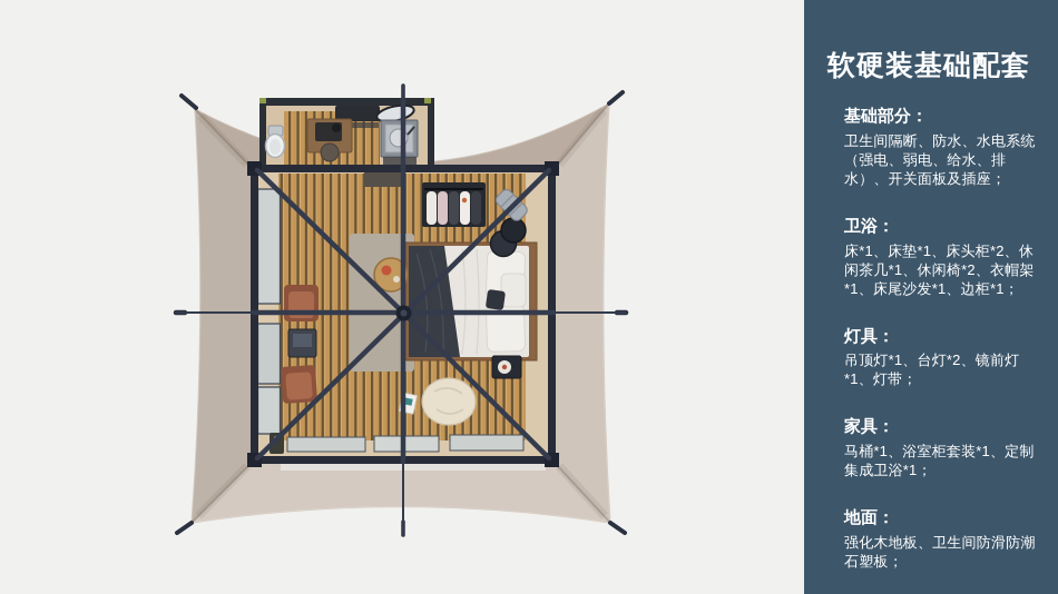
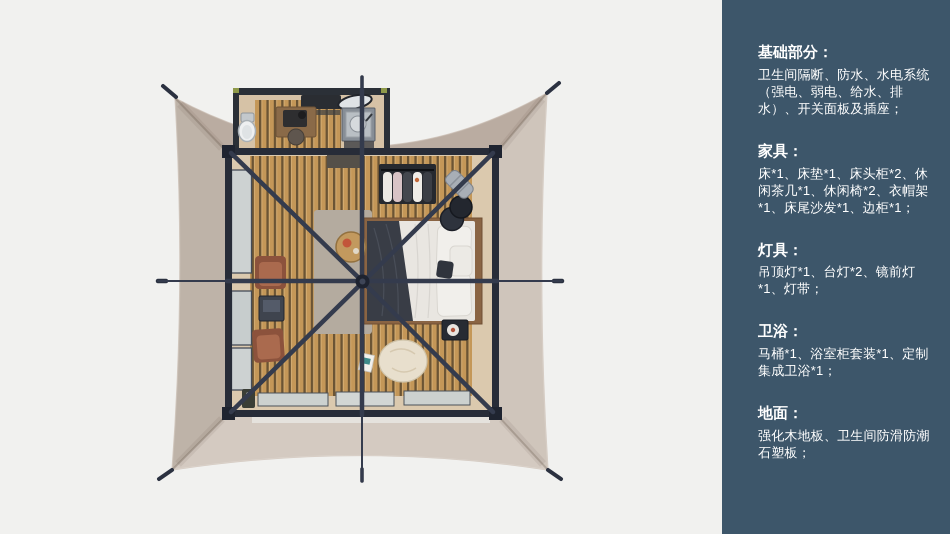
- 软硬装基础配套
  基础部分：
  卫生间隔断、防水、水电系统（强电、弱电、给水、排水）、开关面板及插座；
- 卫浴：
+ 家具：
  床*1、床垫*1、床头柜*2、休闲茶几*1、休闲椅*2、衣帽架*1、床尾沙发*1、边柜*1；
  灯具：
  吊顶灯*1、台灯*2、镜前灯*1、灯带；
- 家具：
+ 卫浴：
  马桶*1、浴室柜套装*1、定制集成卫浴*1；
  地面：
  强化木地板、卫生间防滑防潮石塑板；
